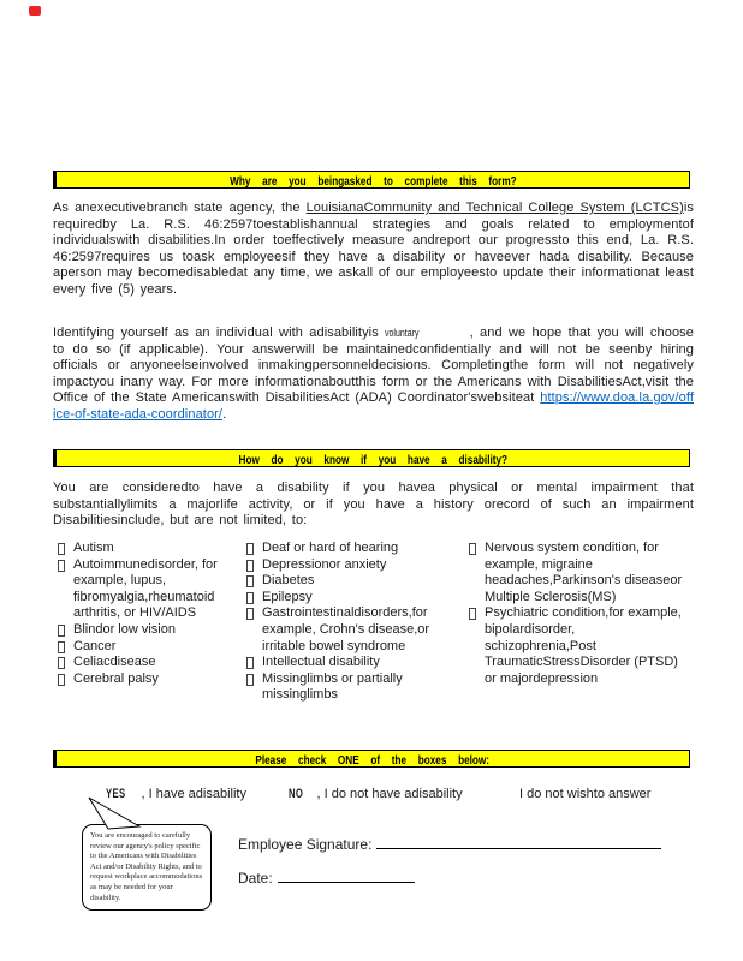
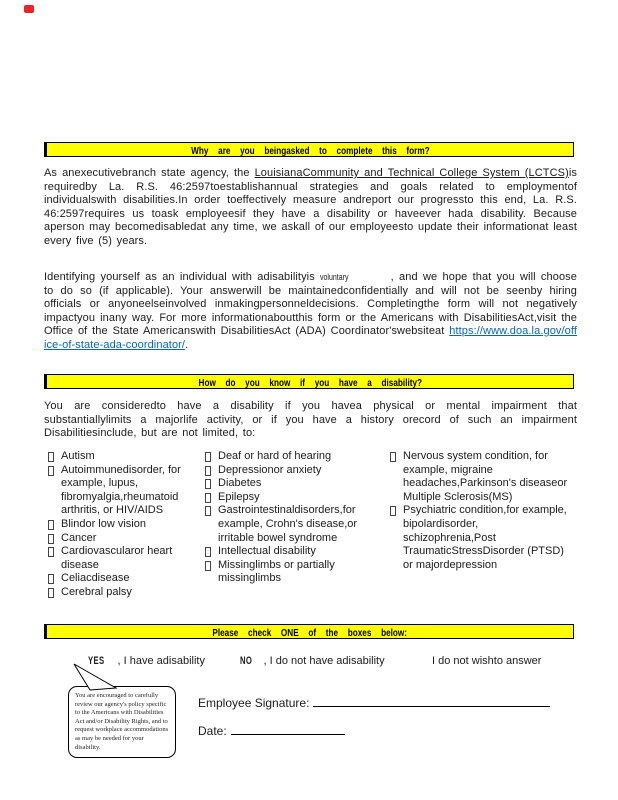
  Why are you beingasked to complete this form?
  As anexecutivebranch state agency, the LouisianaCommunity and Technical College System (LCTCS)is requiredby La. R.S. 46:2597toestablishannual strategies and goals related to employmentof individualswith disabilities.In order toeffectively measure andreport our progressto this end, La. R.S. 46:2597requires us toask employeesif they have a disability or haveever hada disability. Because aperson may becomedisabledat any time, we askall of our employeesto update their informationat least every five (5) years.
  Identifying yourself as an individual with adisabilityis voluntary , and we hope that you will choose to do so (if applicable). Your answerwill be maintainedconfidentially and will not be seenby hiring officials or anyoneelseinvolved inmakingpersonneldecisions. Completingthe form will not negatively impactyou inany way. For more informationaboutthis form or the Americans with DisabilitiesAct,visit the Office of the State Americanswith DisabilitiesAct (ADA) Coordinator'swebsiteat https://www.doa.la.gov/office-of-state-ada-coordinator/.
  How do you know if you have a disability?
  You are consideredto have a disability if you havea physical or mental impairment that substantiallylimits a majorlife activity, or if you have a history orecord of such an impairment Disabilitiesinclude, but are not limited, to:
  Autism
  Autoimmunedisorder, for example, lupus, fibromyalgia,rheumatoid arthritis, or HIV/AIDS
  Blindor low vision
  Cancer
+ Cardiovascularor heart disease
  Celiacdisease
  Cerebral palsy
  Deaf or hard of hearing
  Depressionor anxiety
  Diabetes
  Epilepsy
  Gastrointestinaldisorders,for example, Crohn's disease,or irritable bowel syndrome
  Intellectual disability
  Missinglimbs or partially missinglimbs
  Nervous system condition, for example, migraine headaches,Parkinson's diseaseor Multiple Sclerosis(MS)
  Psychiatric condition,for example, bipolardisorder, schizophrenia,Post TraumaticStressDisorder (PTSD) or majordepression
  Please check ONE of the boxes below:
  YES , I have adisability
  NO , I do not have adisability
  I do not wishto answer
  Employee Signature:
  Date:
